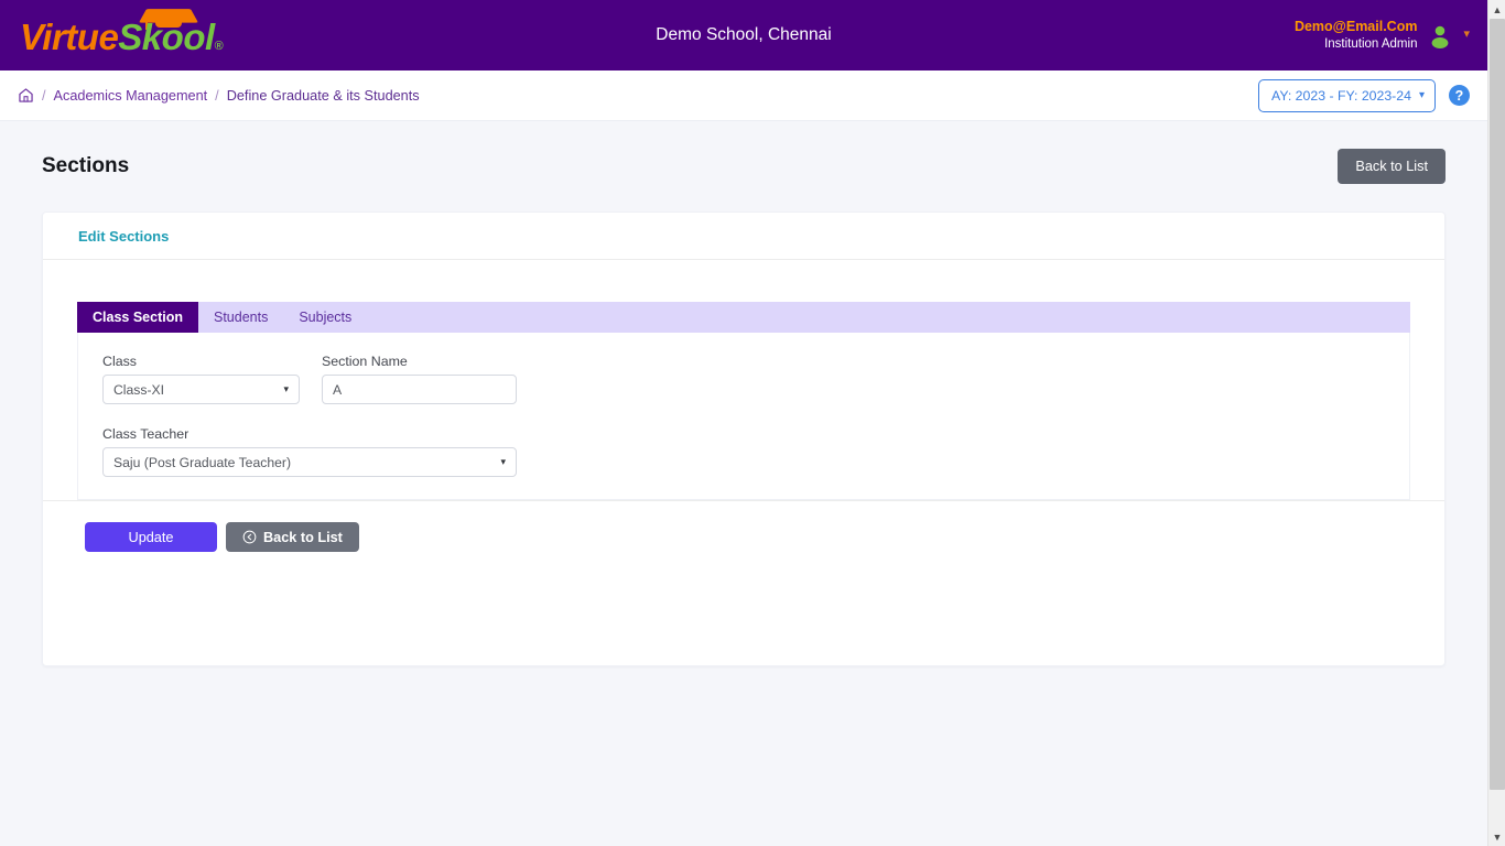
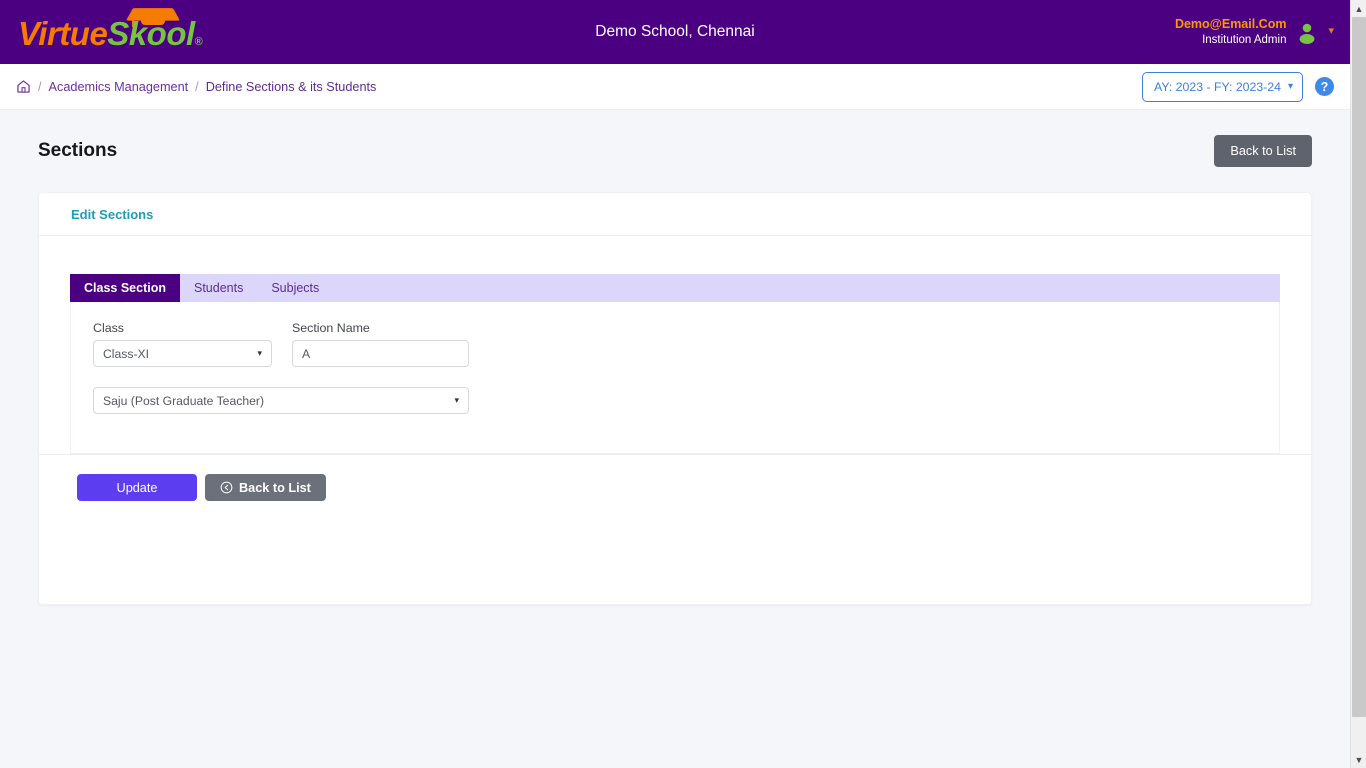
  VirtueSkool®
  Demo School, Chennai
  Demo@Email.Com
  Institution Admin
  ▾
  /
  Academics Management
  /
- Define Graduate & its Students
+ Define Sections & its Students
  AY: 2023 - FY: 2023-24
  ▾
  ?
  Sections
  Back to List
  Edit Sections
  Class Section
  Students
  Subjects
  Class
  Class-XI
  ▾
  Section Name
  A
- Class Teacher
  Saju (Post Graduate Teacher)
  ▾
  Update
  Back to List
  ▲
  ▼
